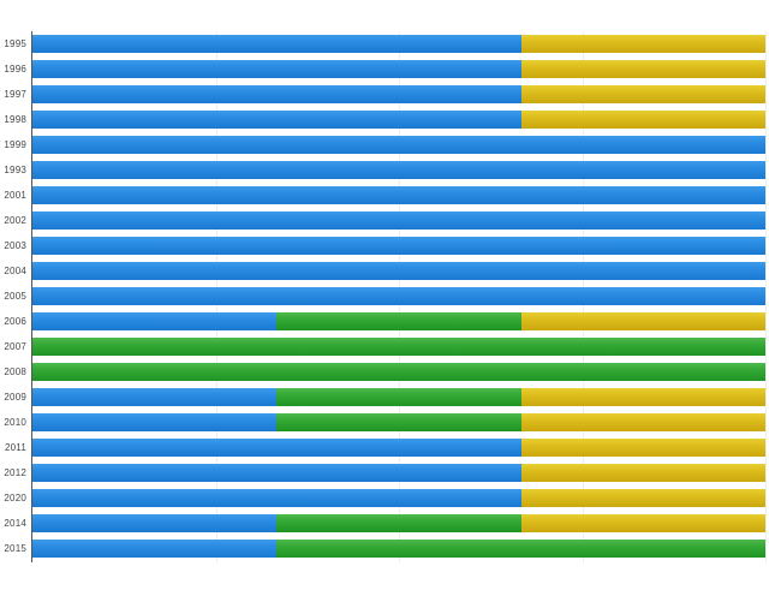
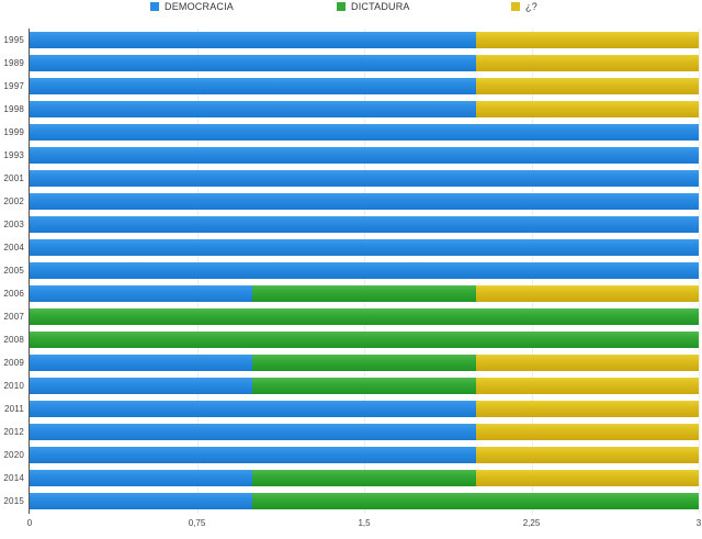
+ DEMOCRACIA
+ DICTADURA
+ ¿?
  1995
- 1996
+ 1989
  1997
  1998
  1999
  1993
  2001
  2002
  2003
  2004
  2005
  2006
  2007
  2008
  2009
  2010
  2011
  2012
  2020
  2014
  2015
+ 0
+ 0,75
+ 1,5
+ 2,25
+ 3
